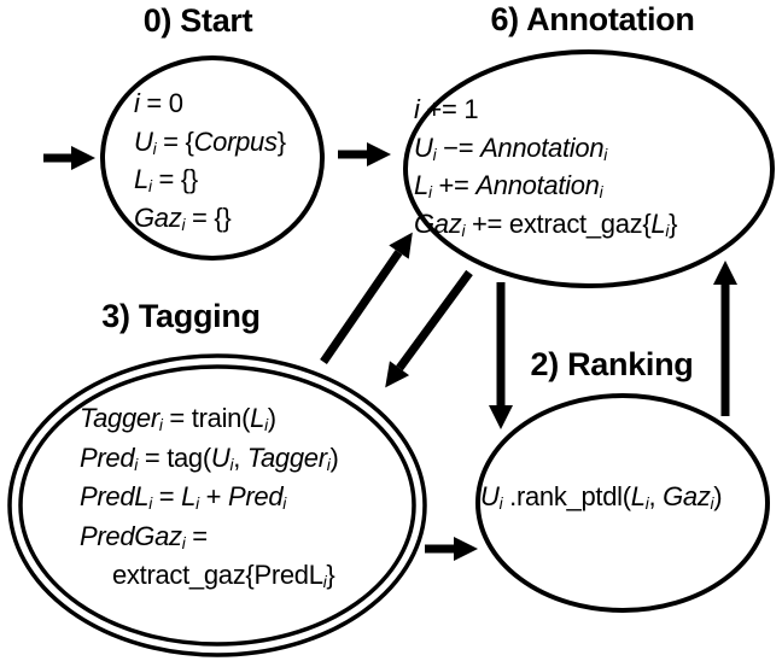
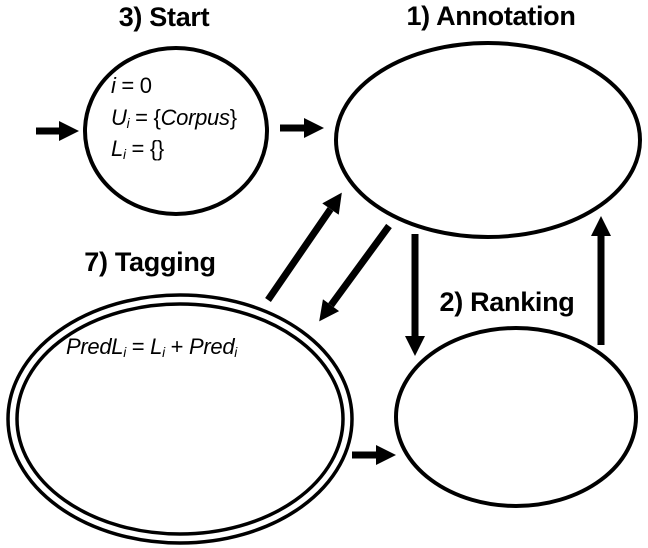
- 0) Start
+ 3) Start
- 6) Annotation
+ 1) Annotation
  2) Ranking
- 3) Tagging
+ 7) Tagging
  i = 0
  Ui = {Corpus}
  Li = {}
- Gazi = {}
- i += 1
- Ui −= Annotationi
- Li += Annotationi
- Gazi += extract_gaz{Li}
- Ui .rank_ptdl(Li, Gazi)
- Taggeri = train(Li)
- Predi = tag(Ui, Taggeri)
  PredLi = Li + Predi
- PredGazi =
- extract_gaz{PredLi}
